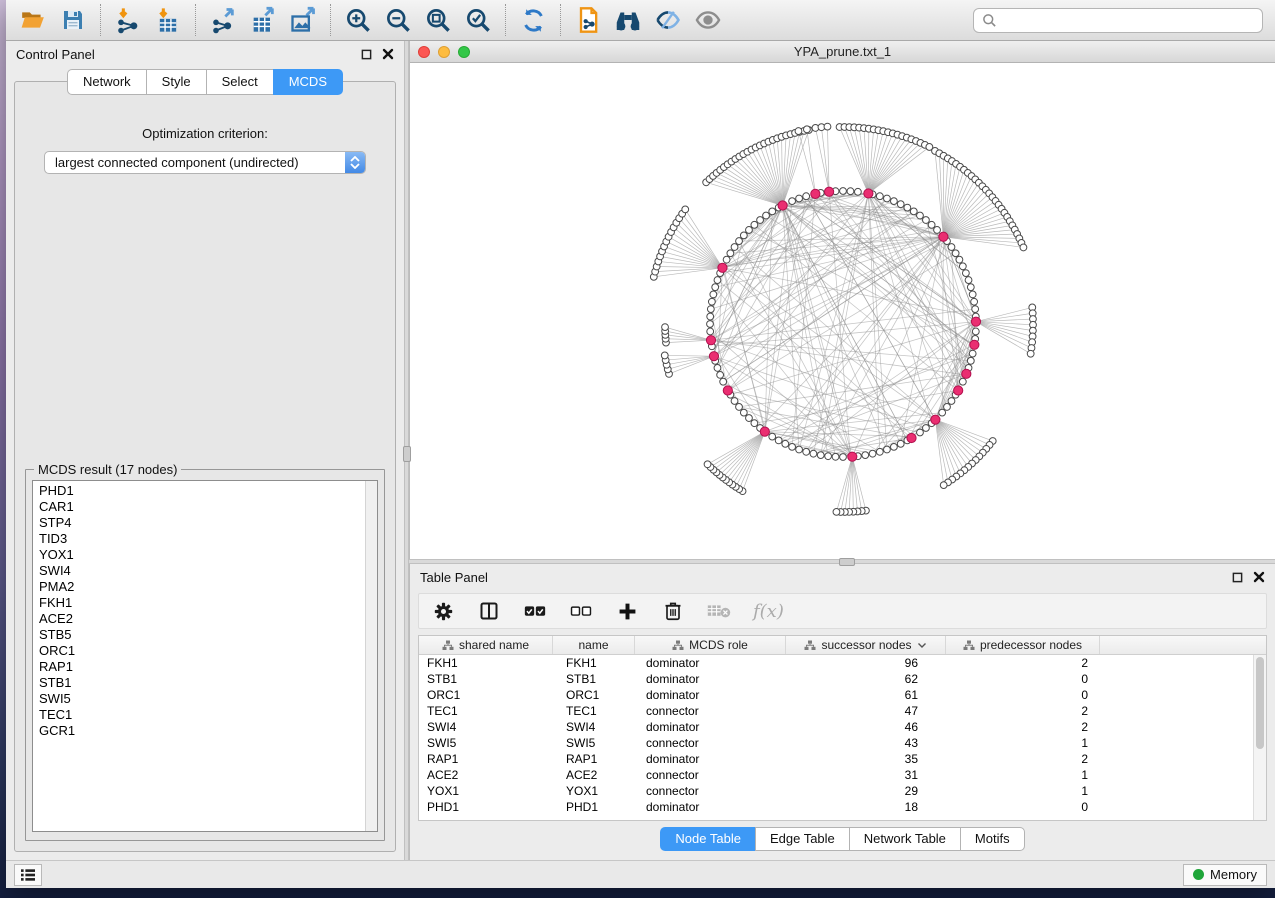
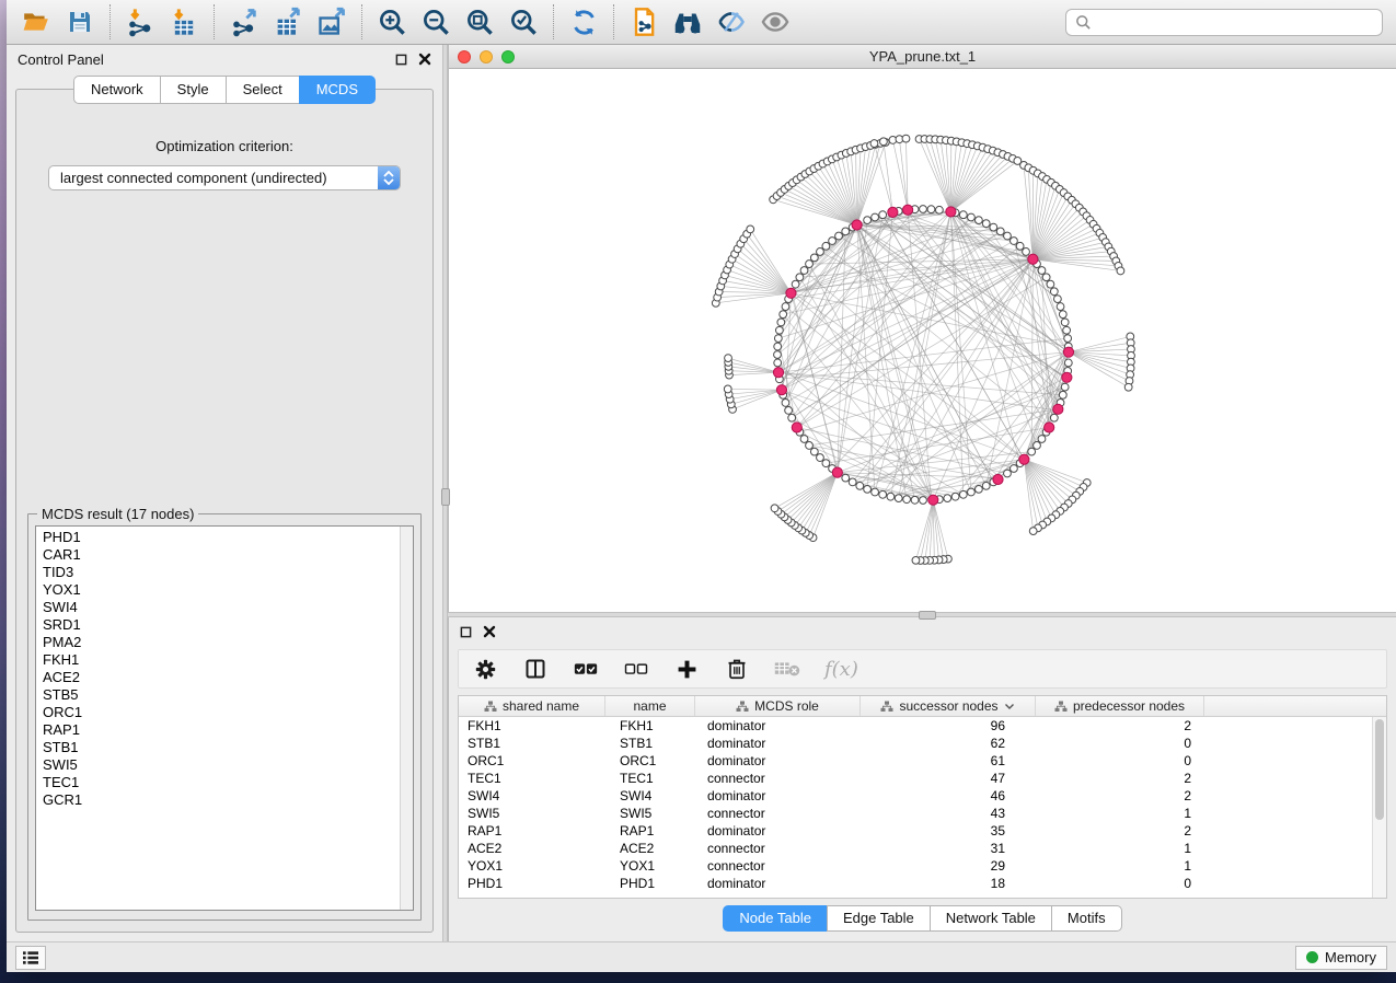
  Control Panel
  Network
  Style
  Select
  MCDS
  Optimization criterion:
  largest connected component (undirected)
  MCDS result (17 nodes)
  PHD1
  CAR1
- STP4
  TID3
  YOX1
  SWI4
+ SRD1
  PMA2
  FKH1
  ACE2
  STB5
  ORC1
  RAP1
  STB1
  SWI5
  TEC1
  GCR1
  YPA_prune.txt_1
- Table Panel
  f(x)
  shared name
  name
  MCDS role
  successor nodes
  predecessor nodes
  FKH1
  FKH1
  dominator
  96
  2
  STB1
  STB1
  dominator
  62
  0
  ORC1
  ORC1
  dominator
  61
  0
  TEC1
  TEC1
  connector
  47
  2
  SWI4
  SWI4
  dominator
  46
  2
  SWI5
  SWI5
  connector
  43
  1
  RAP1
  RAP1
  dominator
  35
  2
  ACE2
  ACE2
  connector
  31
  1
  YOX1
  YOX1
  connector
  29
  1
  PHD1
  PHD1
  dominator
  18
  0
  Node Table
  Edge Table
  Network Table
  Motifs
  Memory
